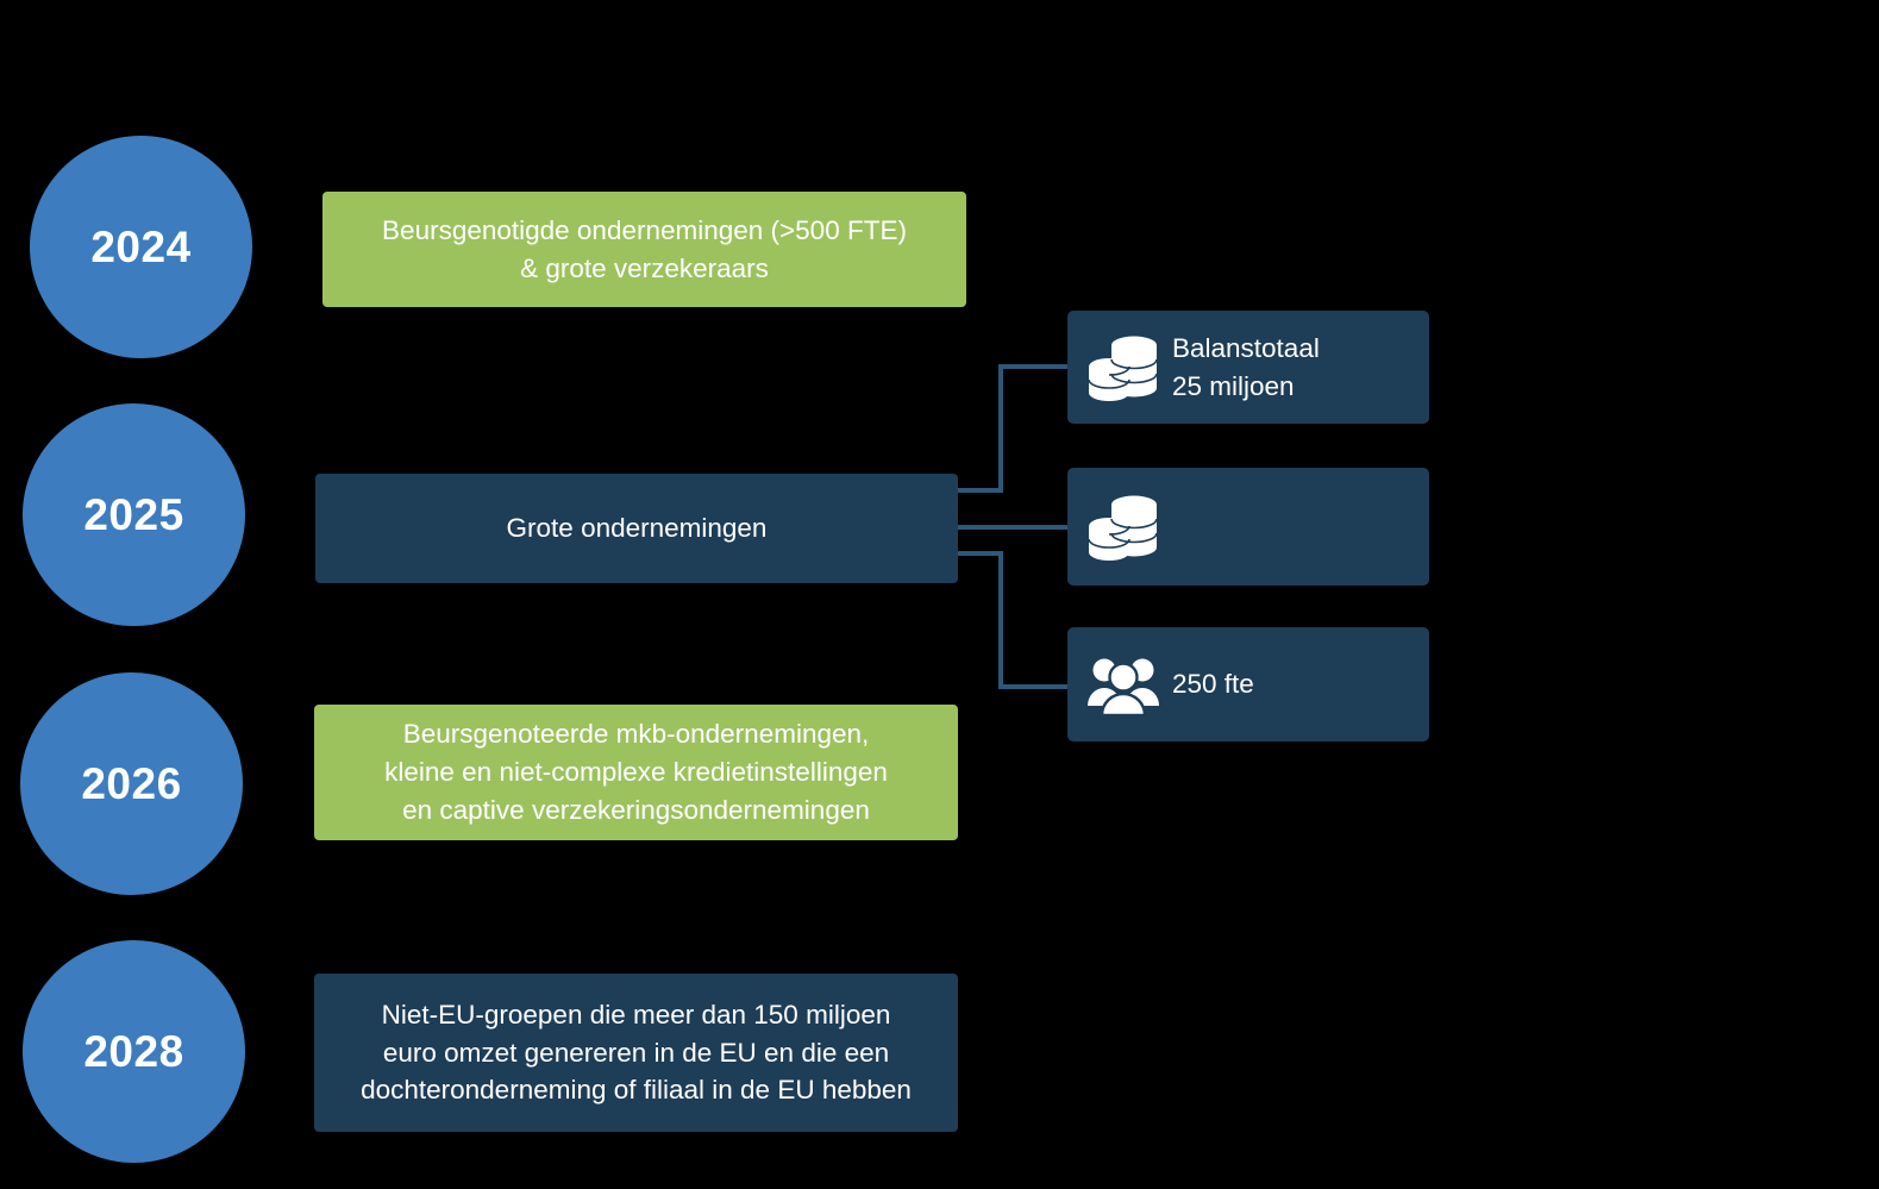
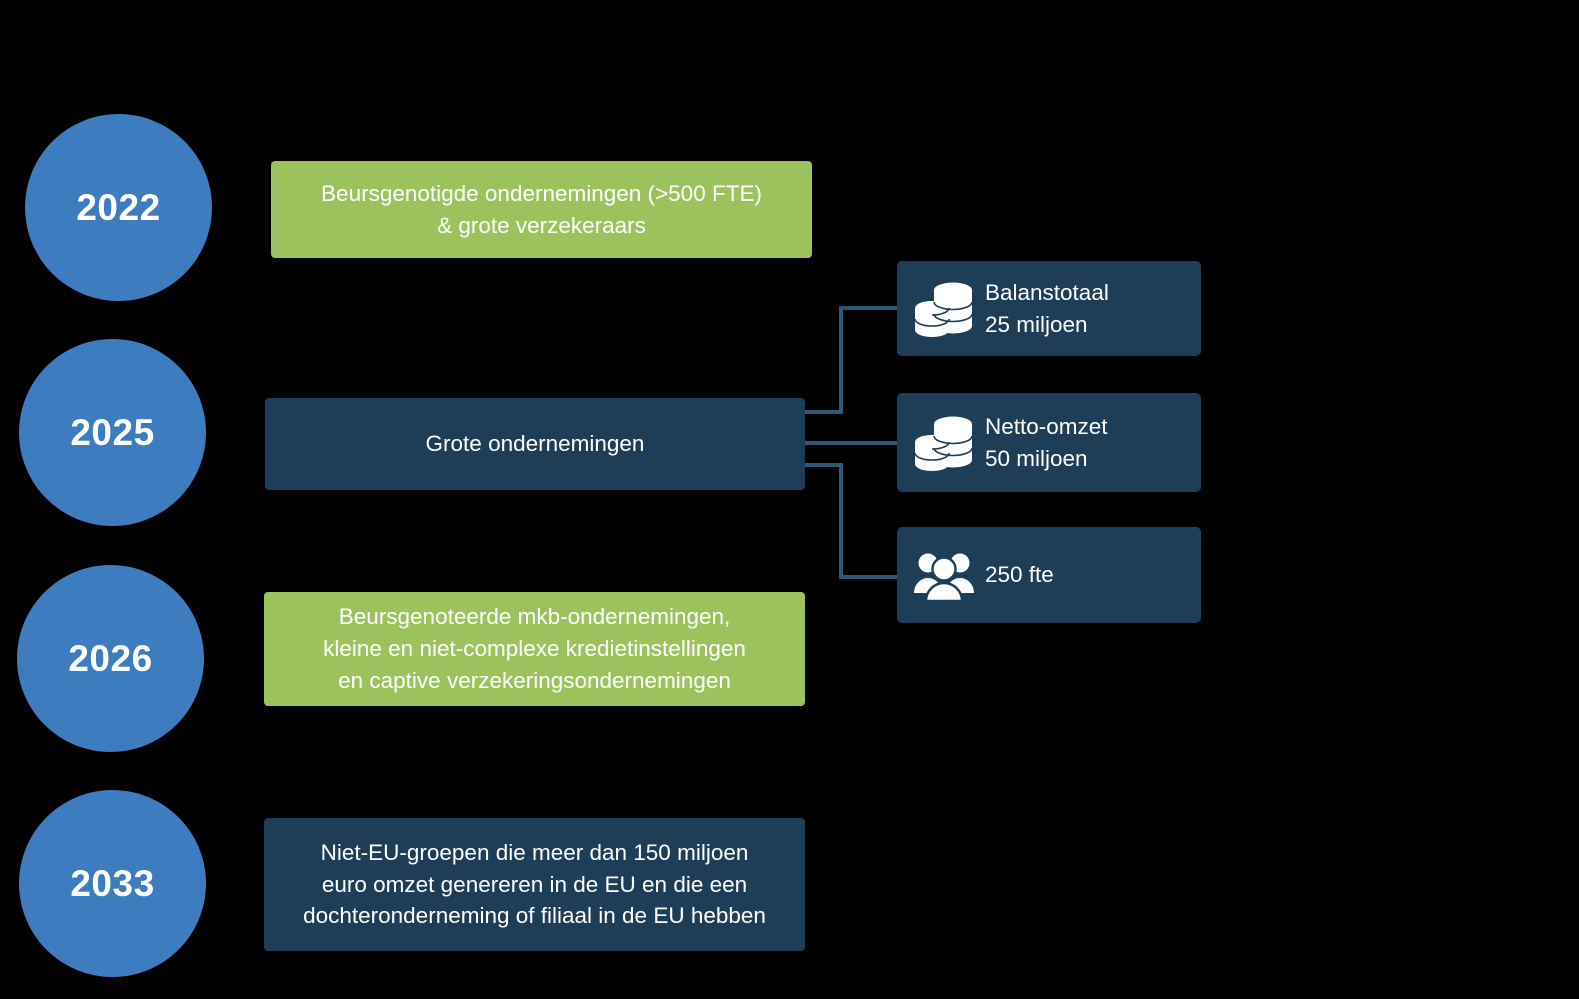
- 2024
+ 2022
  2025
  2026
- 2028
+ 2033
  Beursgenotigde ondernemingen (>500 FTE)
  & grote verzekeraars
  Grote ondernemingen
  Beursgenoteerde mkb-ondernemingen,
  kleine en niet-complexe kredietinstellingen
  en captive verzekeringsondernemingen
  Niet-EU-groepen die meer dan 150 miljoen
  euro omzet genereren in de EU en die een
  dochteronderneming of filiaal in de EU hebben
  Balanstotaal
  25 miljoen
+ Netto-omzet
+ 50 miljoen
  250 fte
